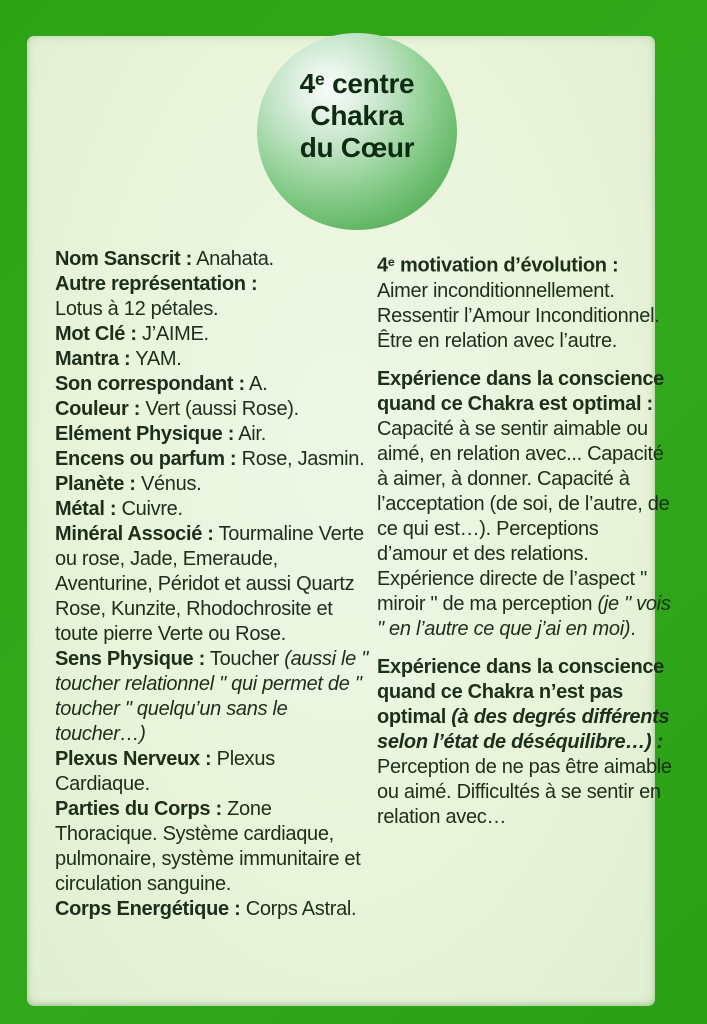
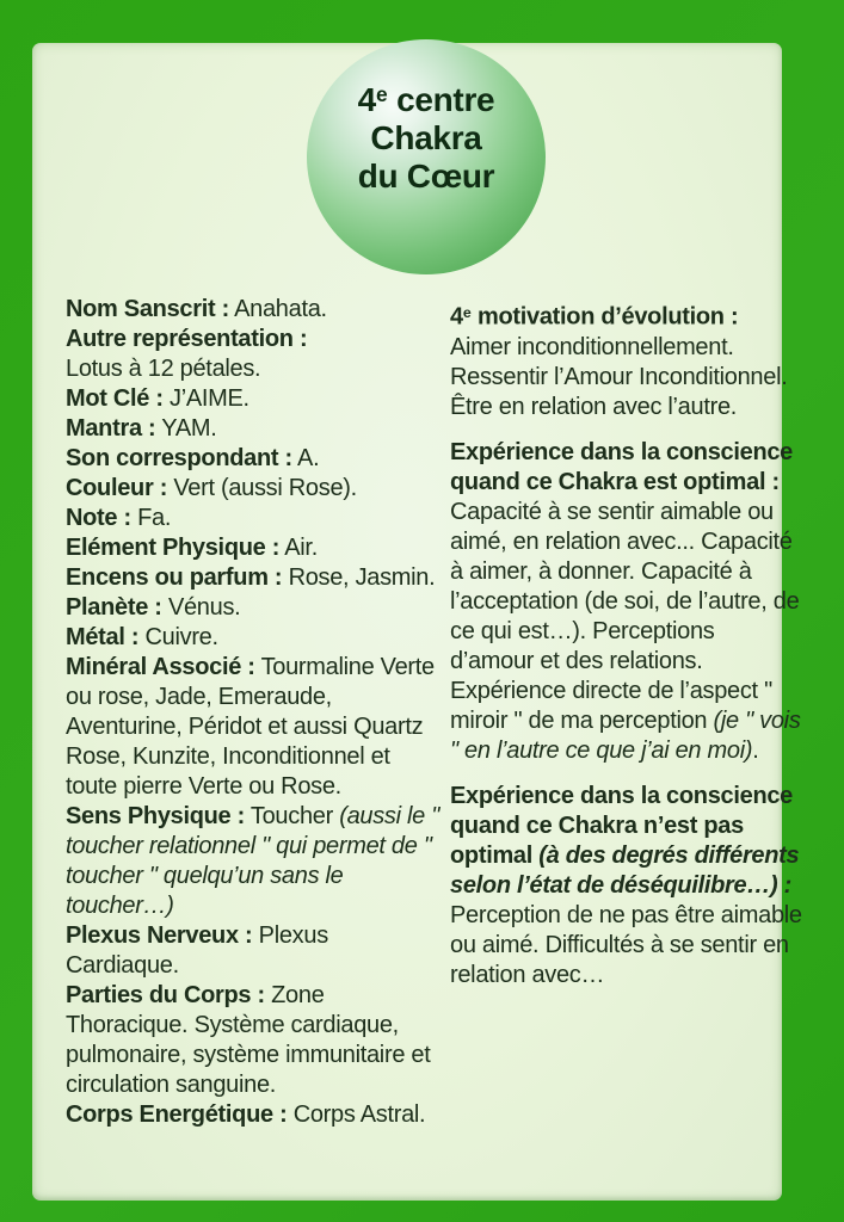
  4e centre
  Chakra
  du Cœur
  Nom Sanscrit : Anahata.
  Autre représentation :
  Lotus à 12 pétales.
  Mot Clé : J’AIME.
  Mantra : YAM.
  Son correspondant : A.
  Couleur : Vert (aussi Rose).
+ Note : Fa.
  Elément Physique : Air.
  Encens ou parfum : Rose, Jasmin.
  Planète : Vénus.
  Métal : Cuivre.
- Minéral Associé : Tourmaline Verte ou rose, Jade, Emeraude, Aventurine, Péridot et aussi Quartz Rose, Kunzite, Rhodochrosite et toute pierre Verte ou Rose.
+ Minéral Associé : Tourmaline Verte ou rose, Jade, Emeraude, Aventurine, Péridot et aussi Quartz Rose, Kunzite, Inconditionnel et toute pierre Verte ou Rose.
  Sens Physique : Toucher (aussi le " toucher relationnel " qui permet de " toucher " quelqu’un sans le toucher…)
  Plexus Nerveux : Plexus Cardiaque.
  Parties du Corps : Zone Thoracique. Système cardiaque, pulmonaire, système immunitaire et circulation sanguine.
  Corps Energétique : Corps Astral.
  4e motivation d’évolution :
  Aimer inconditionnellement. Ressentir l’Amour Inconditionnel. Être en relation avec l’autre.
  Expérience dans la conscience quand ce Chakra est optimal :
  Capacité à se sentir aimable ou aimé, en relation avec... Capacité à aimer, à donner. Capacité à l’acceptation (de soi, de l’autre, de ce qui est…). Perceptions d’amour et des relations. Expérience directe de l’aspect " miroir " de ma perception (je " vois " en l’autre ce que j’ai en moi).
  Expérience dans la conscience quand ce Chakra n’est pas optimal (à des degrés différents selon l’état de déséquilibre…) :
  Perception de ne pas être aimable ou aimé. Difficultés à se sentir en relation avec…
